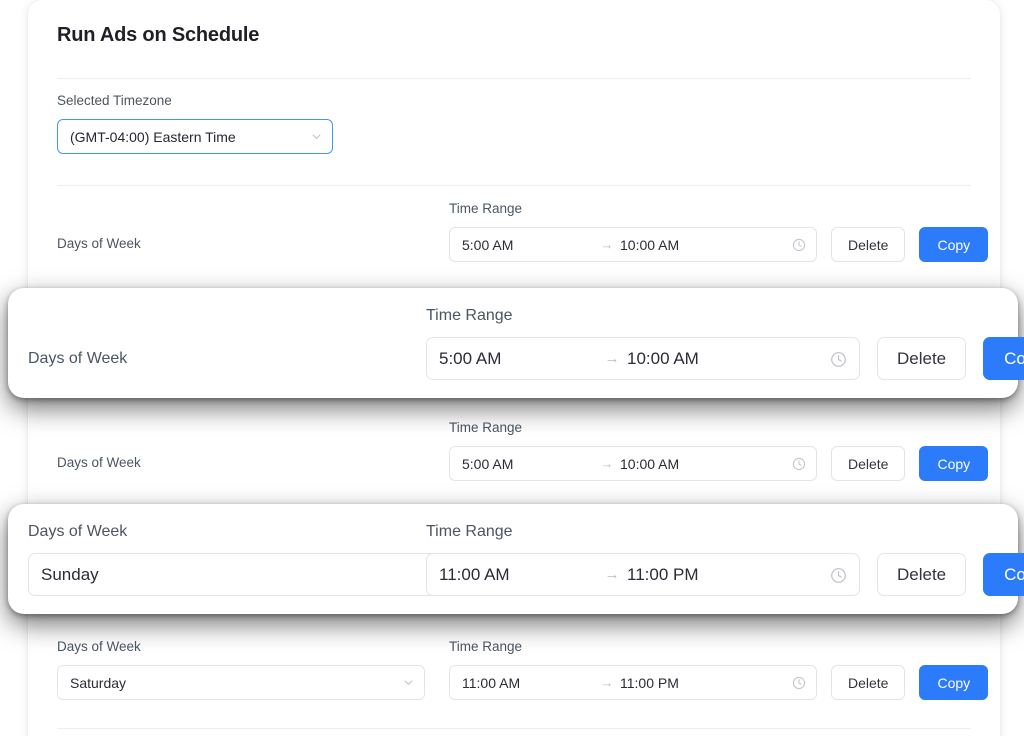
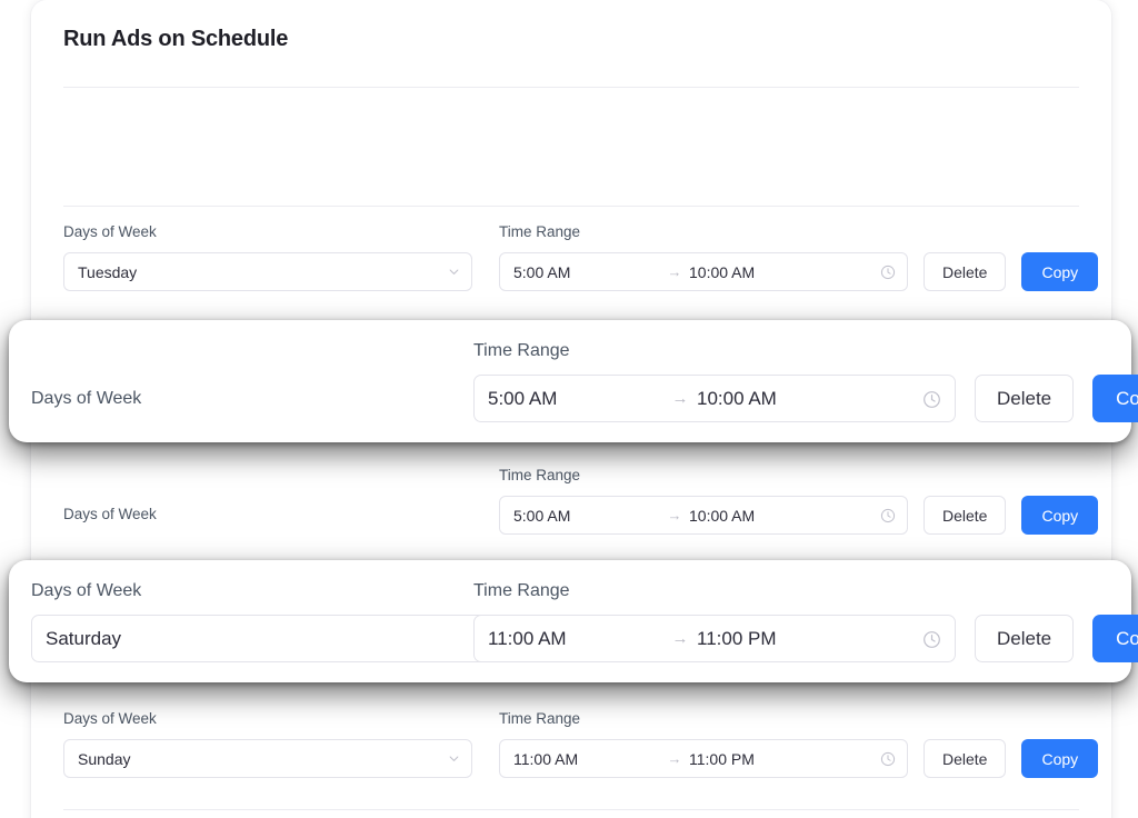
  Run Ads on Schedule
- Selected Timezone
- (GMT-04:00) Eastern Time
  Days of Week
+ Tuesday
  Time Range
  5:00 AM
  →
  10:00 AM
  Delete
  Copy
  Days of Week
  Time Range
  5:00 AM
  →
  10:00 AM
  Delete
  Days of Week
  Time Range
  5:00 AM
  →
  10:00 AM
  Delete
  Copy
  Days of Week
- Sunday
+ Saturday
  Time Range
  11:00 AM
  →
  11:00 PM
  Delete
  Days of Week
- Saturday
+ Sunday
  Time Range
  11:00 AM
  →
  11:00 PM
  Delete
  Copy
